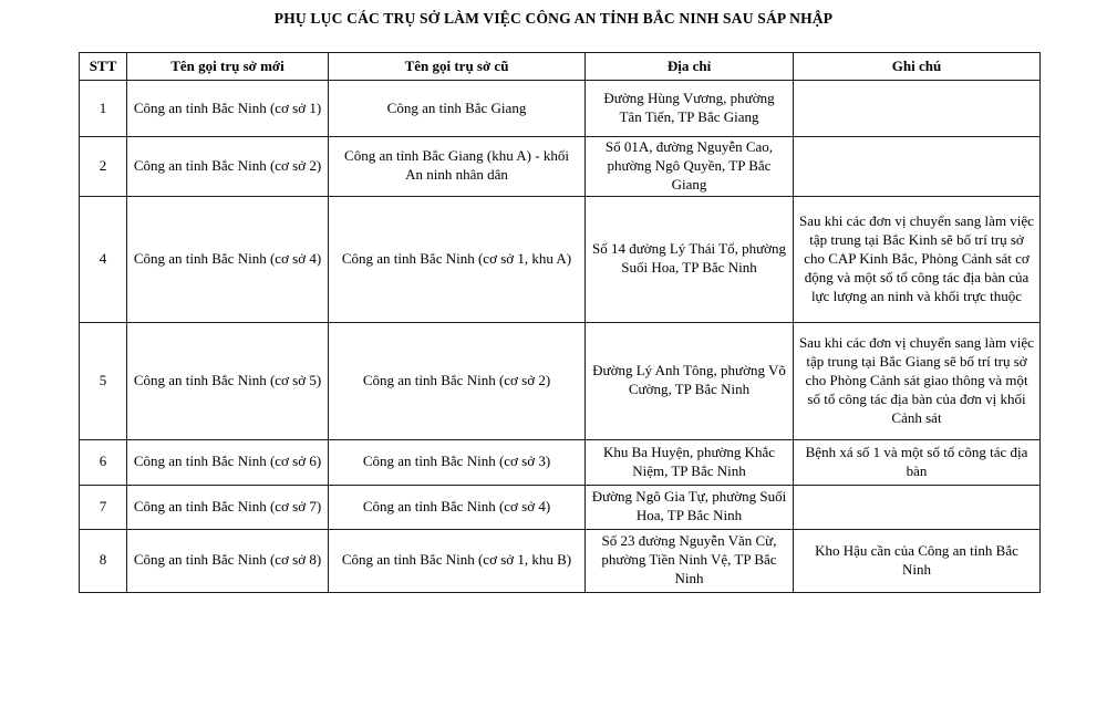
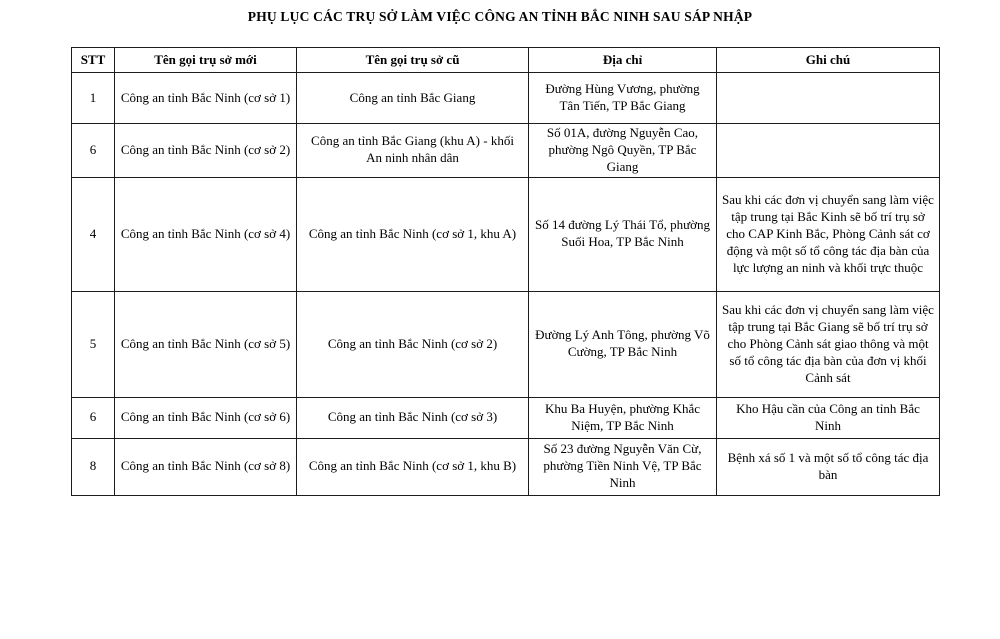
  PHỤ LỤC CÁC TRỤ SỞ LÀM VIỆC CÔNG AN TỈNH BẮC NINH SAU SÁP NHẬP
  STT	Tên gọi trụ sở mới	Tên gọi trụ sở cũ	Địa chỉ	Ghi chú
  1	Công an tỉnh Bắc Ninh (cơ sở 1)	Công an tỉnh Bắc Giang	Đường Hùng Vương, phường Tân Tiến, TP Bắc Giang
- 2	Công an tỉnh Bắc Ninh (cơ sở 2)	Công an tỉnh Bắc Giang (khu A) - khối An ninh nhân dân	Số 01A, đường Nguyễn Cao, phường Ngô Quyền, TP Bắc Giang
+ 6	Công an tỉnh Bắc Ninh (cơ sở 2)	Công an tỉnh Bắc Giang (khu A) - khối An ninh nhân dân	Số 01A, đường Nguyễn Cao, phường Ngô Quyền, TP Bắc Giang
  4	Công an tỉnh Bắc Ninh (cơ sở 4)	Công an tỉnh Bắc Ninh (cơ sở 1, khu A)	Số 14 đường Lý Thái Tổ, phường Suối Hoa, TP Bắc Ninh	Sau khi các đơn vị chuyển sang làm việc tập trung tại Bắc Kinh sẽ bố trí trụ sở cho CAP Kinh Bắc, Phòng Cảnh sát cơ động và một số tổ công tác địa bàn của lực lượng an ninh và khối trực thuộc
  5	Công an tỉnh Bắc Ninh (cơ sở 5)	Công an tỉnh Bắc Ninh (cơ sở 2)	Đường Lý Anh Tông, phường Võ Cường, TP Bắc Ninh	Sau khi các đơn vị chuyển sang làm việc tập trung tại Bắc Giang sẽ bố trí trụ sở cho Phòng Cảnh sát giao thông và một số tổ công tác địa bàn của đơn vị khối Cảnh sát
- 6	Công an tỉnh Bắc Ninh (cơ sở 6)	Công an tỉnh Bắc Ninh (cơ sở 3)	Khu Ba Huyện, phường Khắc Niệm, TP Bắc Ninh	Bệnh xá số 1 và một số tổ công tác địa bàn
+ 6	Công an tỉnh Bắc Ninh (cơ sở 6)	Công an tỉnh Bắc Ninh (cơ sở 3)	Khu Ba Huyện, phường Khắc Niệm, TP Bắc Ninh	Kho Hậu cần của Công an tỉnh Bắc Ninh
- 7	Công an tỉnh Bắc Ninh (cơ sở 7)	Công an tỉnh Bắc Ninh (cơ sở 4)	Đường Ngô Gia Tự, phường Suối Hoa, TP Bắc Ninh
- 8	Công an tỉnh Bắc Ninh (cơ sở 8)	Công an tỉnh Bắc Ninh (cơ sở 1, khu B)	Số 23 đường Nguyễn Văn Cừ, phường Tiền Ninh Vệ, TP Bắc Ninh	Kho Hậu cần của Công an tỉnh Bắc Ninh
+ 8	Công an tỉnh Bắc Ninh (cơ sở 8)	Công an tỉnh Bắc Ninh (cơ sở 1, khu B)	Số 23 đường Nguyễn Văn Cừ, phường Tiền Ninh Vệ, TP Bắc Ninh	Bệnh xá số 1 và một số tổ công tác địa bàn
